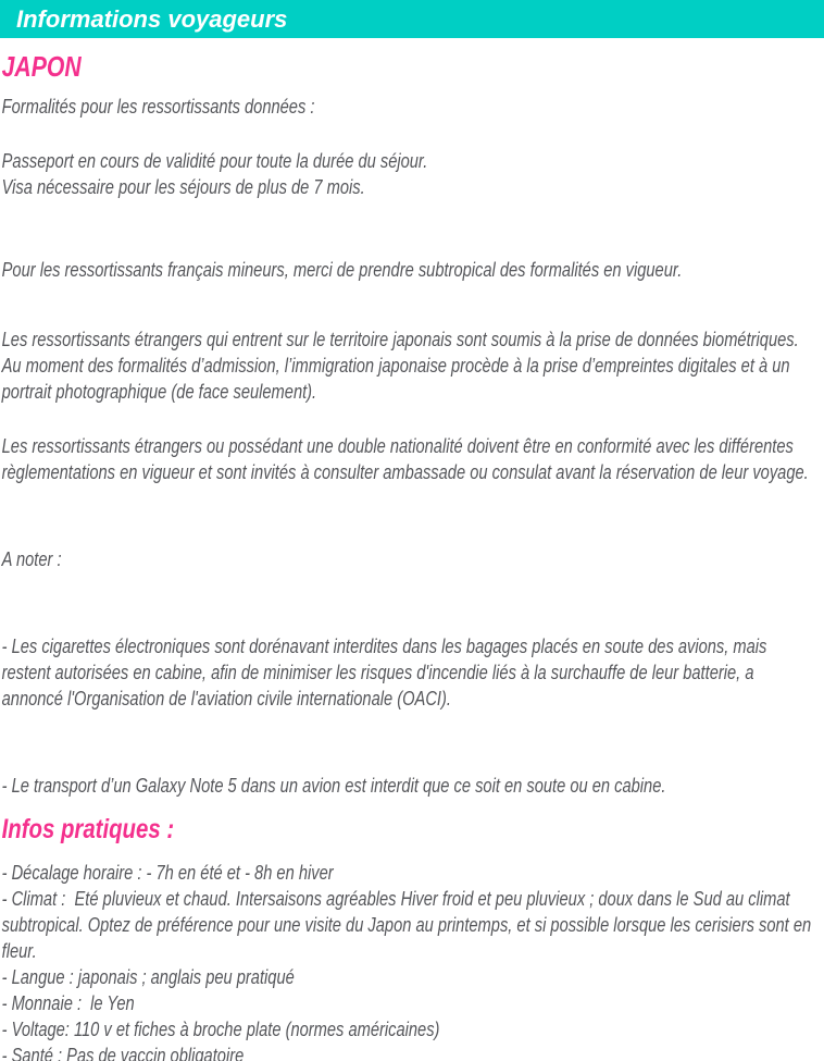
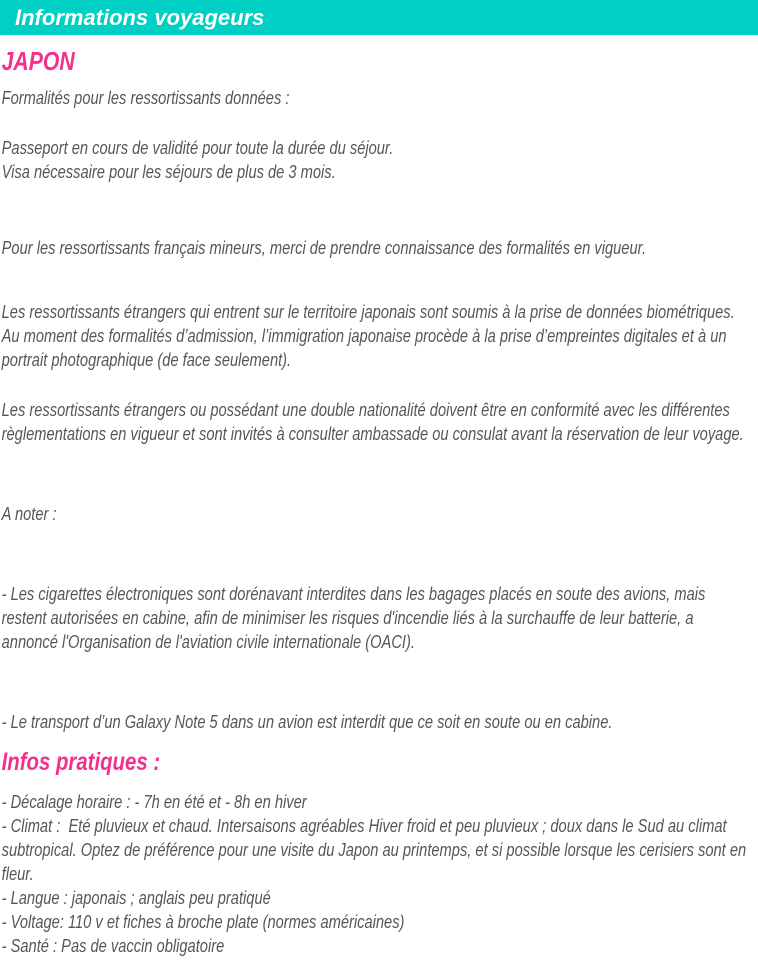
  Informations voyageurs
  JAPON
  Formalités pour les ressortissants données :
  Passeport en cours de validité pour toute la durée du séjour.
- Visa nécessaire pour les séjours de plus de 7 mois.
+ Visa nécessaire pour les séjours de plus de 3 mois.
- Pour les ressortissants français mineurs, merci de prendre subtropical des formalités en vigueur.
+ Pour les ressortissants français mineurs, merci de prendre connaissance des formalités en vigueur.
  Les ressortissants étrangers qui entrent sur le territoire japonais sont soumis à la prise de données biométriques. Au moment des formalités d’admission, l’immigration japonaise procède à la prise d’empreintes digitales et à un portrait photographique (de face seulement).
  Les ressortissants étrangers ou possédant une double nationalité doivent être en conformité avec les différentes règlementations en vigueur et sont invités à consulter ambassade ou consulat avant la réservation de leur voyage.
  A noter :
  - Les cigarettes électroniques sont dorénavant interdites dans les bagages placés en soute des avions, mais restent autorisées en cabine, afin de minimiser les risques d'incendie liés à la surchauffe de leur batterie, a annoncé l'Organisation de l'aviation civile internationale (OACI).
  - Le transport d’un Galaxy Note 5 dans un avion est interdit que ce soit en soute ou en cabine.
  Infos pratiques :
  - Décalage horaire : - 7h en été et - 8h en hiver
  - Climat : Eté pluvieux et chaud. Intersaisons agréables Hiver froid et peu pluvieux ; doux dans le Sud au climat subtropical. Optez de préférence pour une visite du Japon au printemps, et si possible lorsque les cerisiers sont en fleur.
  - Langue : japonais ; anglais peu pratiqué
- - Monnaie : le Yen
  - Voltage: 110 v et fiches à broche plate (normes américaines)
  - Santé : Pas de vaccin obligatoire
